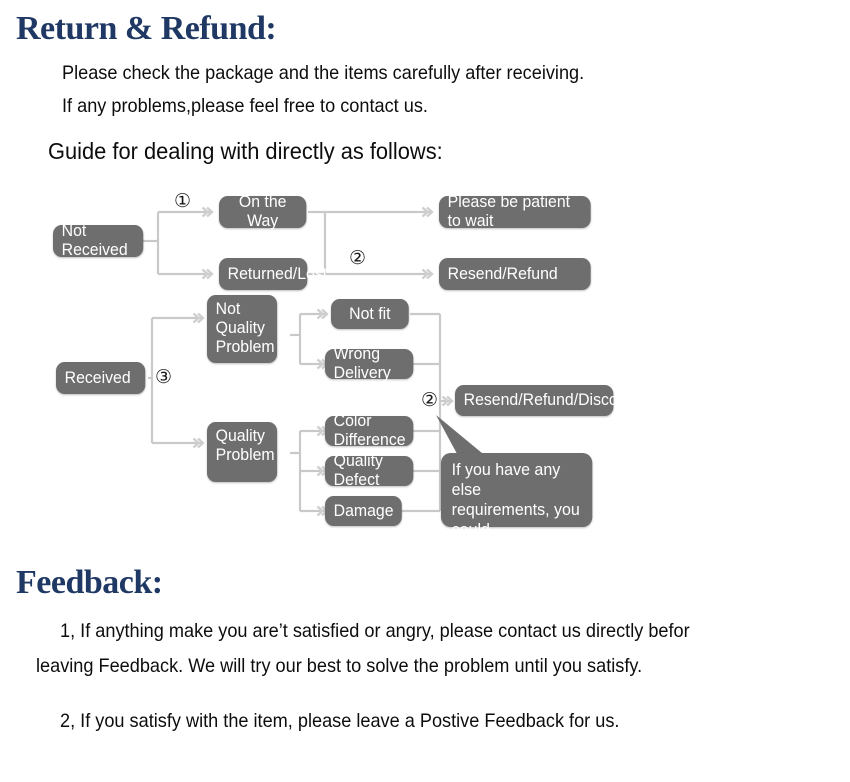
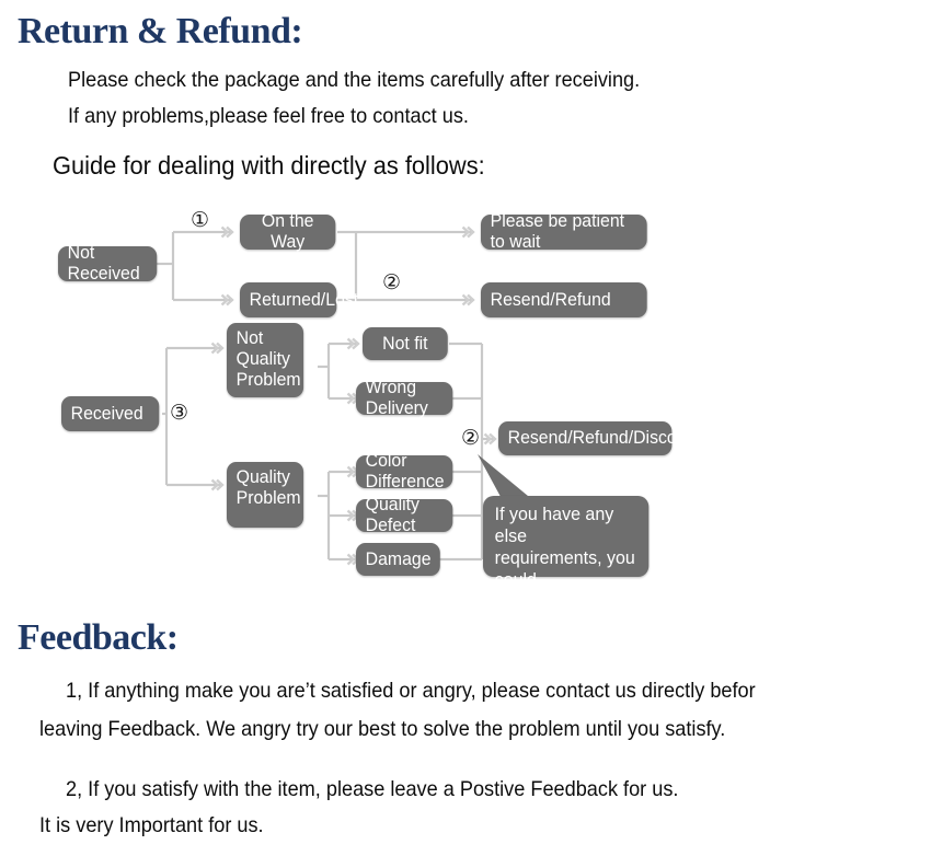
  Return & Refund:
  Please check the package and the items carefully after receiving.
  If any problems,please feel free to contact us.
  Guide for dealing with directly as follows:
  Not Received
  On the Way
  Returned/Lost
  Please be patient to wait
  Resend/Refund
  Received
  Not
  Quality
  Problem
  Quality
  Problem
  Not fit
  Wrong Delivery
  Color Difference
  Quality Defect
  Damage
  Resend/Refund/Discount
  If you have any else
  requirements, you could
  ①
  ②
  ③
  ②
  Feedback:
  1, If anything make you are’t satisfied or angry, please contact us directly befor
- leaving Feedback. We will try our best to solve the problem until you satisfy.
+ leaving Feedback. We angry try our best to solve the problem until you satisfy.
  2, If you satisfy with the item, please leave a Postive Feedback for us.
+ It is very Important for us.
